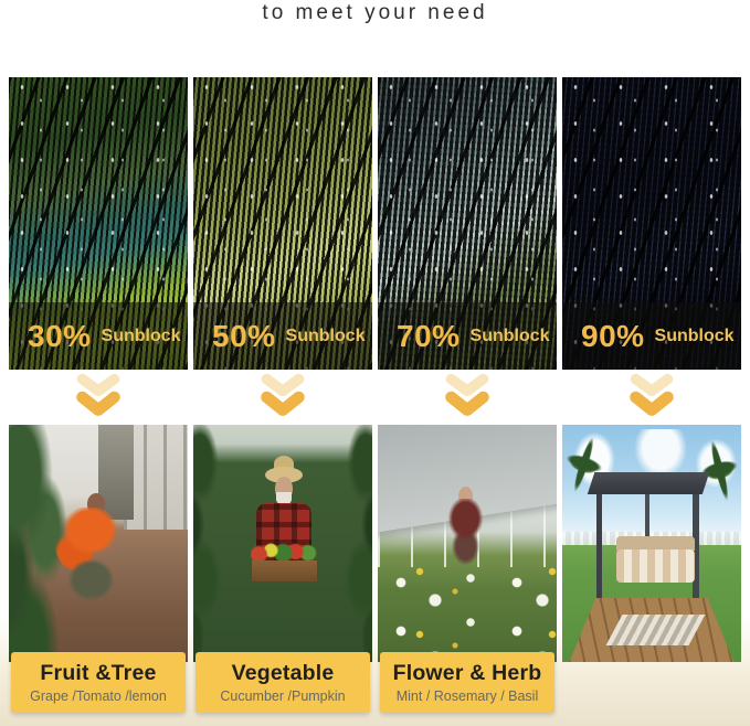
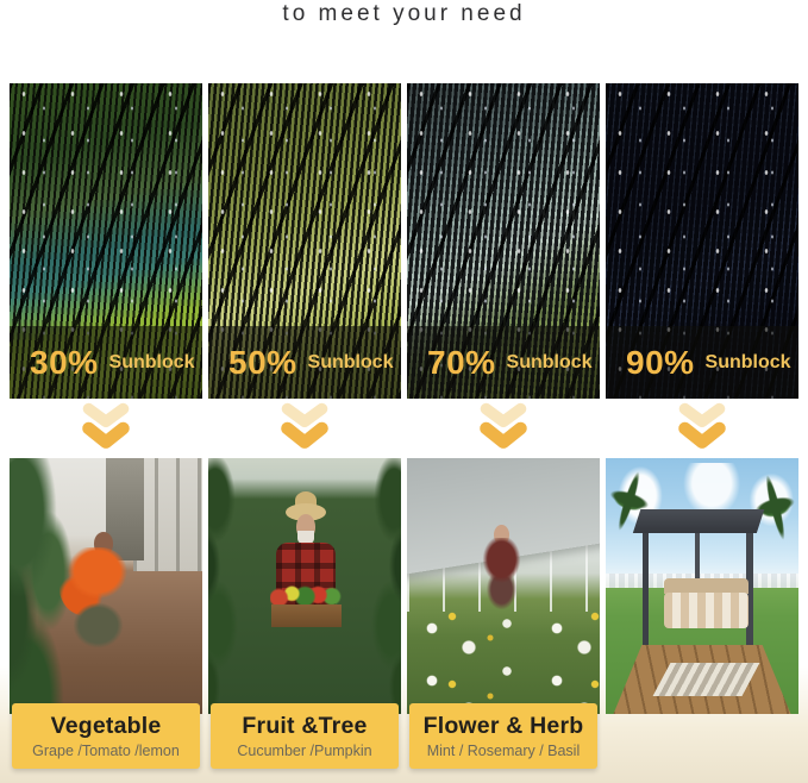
  to meet your need
  30%
  Sunblock
  50%
  Sunblock
  70%
  Sunblock
  90%
  Sunblock
- Fruit &Tree
+ Vegetable
  Grape /Tomato /lemon
- Vegetable
+ Fruit &Tree
  Cucumber /Pumpkin
  Flower & Herb
  Mint / Rosemary / Basil
